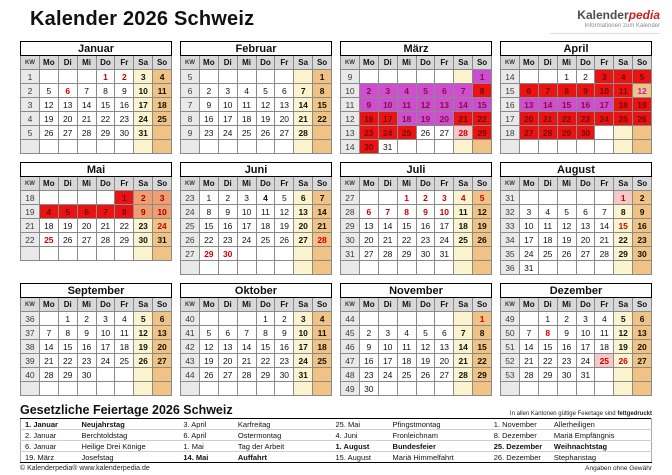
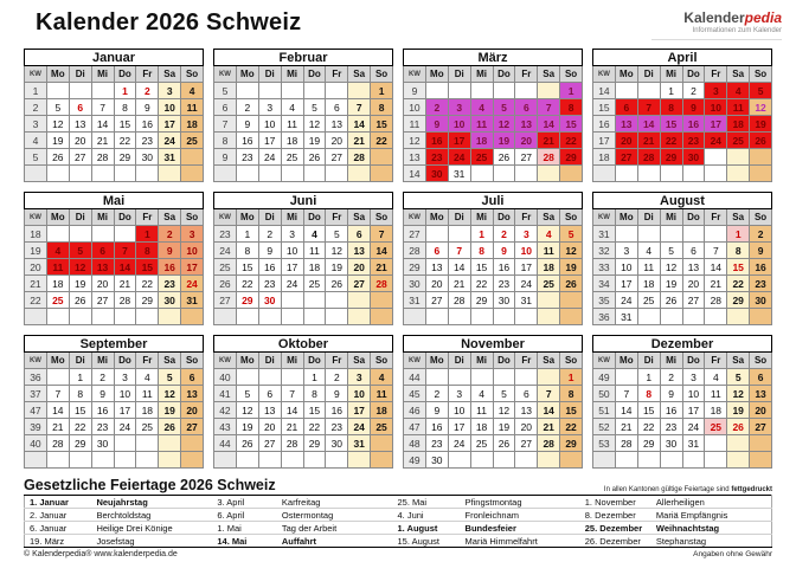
  Kalender 2026 Schweiz
  Kalenderpedia
  Januar
  	Mo	Di	Mi	Do	Fr	Sa	So
  1				1	2	3	4
  2	5	6	7	8	9	10	11
  3	12	13	14	15	16	17	18
  4	19	20	21	22	23	24	25
  5	26	27	28	29	30	31
  Februar
  	Mo	Di	Mi	Do	Fr	Sa	So
  5							1
  6	2	3	4	5	6	7	8
  7	9	10	11	12	13	14	15
  8	16	17	18	19	20	21	22
  9	23	24	25	26	27	28
  März
  	Mo	Di	Mi	Do	Fr	Sa	So
  9							1
  10	2	3	4	5	6	7	8
  11	9	10	11	12	13	14	15
  12	16	17	18	19	20	21	22
  13	23	24	25	26	27	28	29
  14	30	31
  April
  	Mo	Di	Mi	Do	Fr	Sa	So
  14			1	2	3	4	5
  15	6	7	8	9	10	11	12
  16	13	14	15	16	17	18	19
  17	20	21	22	23	24	25	26
  18	27	28	29	30
  Mai
  	Mo	Di	Mi	Do	Fr	Sa	So
  18					1	2	3
  19	4	5	6	7	8	9	10
+ 20	11	12	13	14	15	16	17
  21	18	19	20	21	22	23	24
  22	25	26	27	28	29	30	31
  Juni
  	Mo	Di	Mi	Do	Fr	Sa	So
  23	1	2	3	4	5	6	7
  24	8	9	10	11	12	13	14
  25	15	16	17	18	19	20	21
  26	22	23	24	25	26	27	28
  27	29	30
  Juli
  	Mo	Di	Mi	Do	Fr	Sa	So
  27			1	2	3	4	5
  28	6	7	8	9	10	11	12
  29	13	14	15	16	17	18	19
  30	20	21	22	23	24	25	26
  31	27	28	29	30	31
  August
  	Mo	Di	Mi	Do	Fr	Sa	So
  31						1	2
  32	3	4	5	6	7	8	9
  33	10	11	12	13	14	15	16
  34	17	18	19	20	21	22	23
  35	24	25	26	27	28	29	30
  36	31
  September
  	Mo	Di	Mi	Do	Fr	Sa	So
  36		1	2	3	4	5	6
  37	7	8	9	10	11	12	13
- 38	14	15	16	17	18	19	20
+ 47	14	15	16	17	18	19	20
  39	21	22	23	24	25	26	27
  40	28	29	30
  Oktober
  	Mo	Di	Mi	Do	Fr	Sa	So
  40				1	2	3	4
  41	5	6	7	8	9	10	11
  42	12	13	14	15	16	17	18
  43	19	20	21	22	23	24	25
  44	26	27	28	29	30	31
  November
  	Mo	Di	Mi	Do	Fr	Sa	So
  44							1
  45	2	3	4	5	6	7	8
  46	9	10	11	12	13	14	15
  47	16	17	18	19	20	21	22
  48	23	24	25	26	27	28	29
  49	30
  Dezember
  	Mo	Di	Mi	Do	Fr	Sa	So
  49		1	2	3	4	5	6
  50	7	8	9	10	11	12	13
  51	14	15	16	17	18	19	20
  52	21	22	23	24	25	26	27
  53	28	29	30	31
  Gesetzliche Feiertage 2026 Schweiz
  1. Januar	Neujahrstag	3. April	Karfreitag	25. Mai	Pfingstmontag	1. November	Allerheiligen
  2. Januar	Berchtoldstag	6. April	Ostermontag	4. Juni	Fronleichnam	8. Dezember	Mariä Empfängnis
  6. Januar	Heilige Drei Könige	1. Mai	Tag der Arbeit	1. August	Bundesfeier	25. Dezember	Weihnachtstag
  19. März	Josefstag	14. Mai	Auffahrt	15. August	Mariä Himmelfahrt	26. Dezember	Stephanstag
